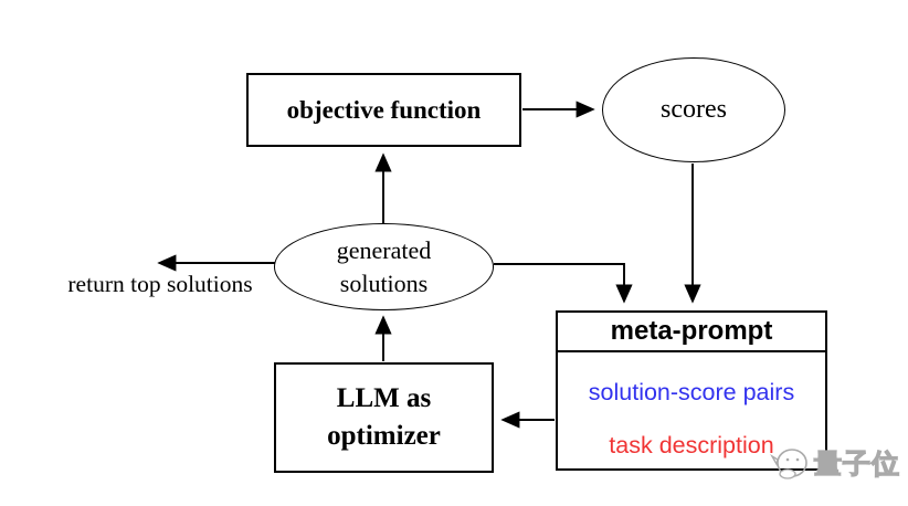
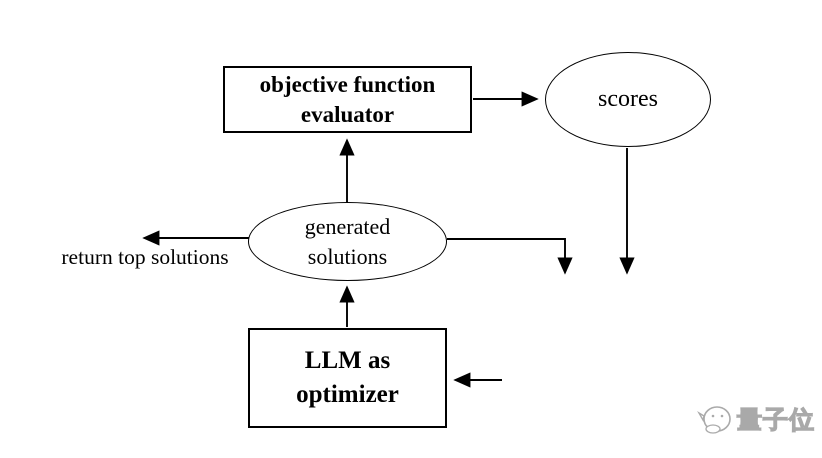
  objective function
+ evaluator
  scores
  generated
  solutions
  return top solutions
- meta-prompt
- solution-score pairs
- task description
  LLM as
  optimizer
  量子位
